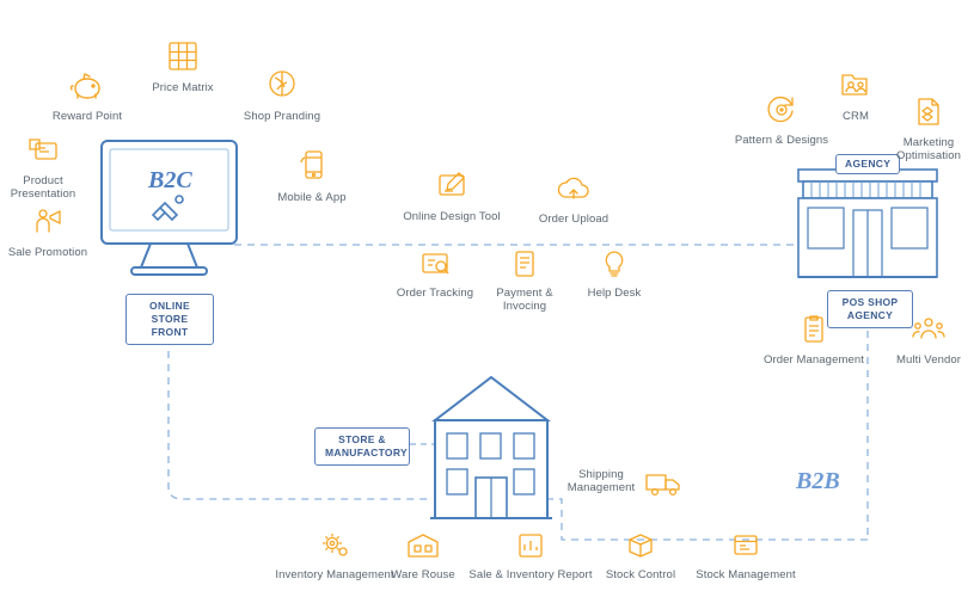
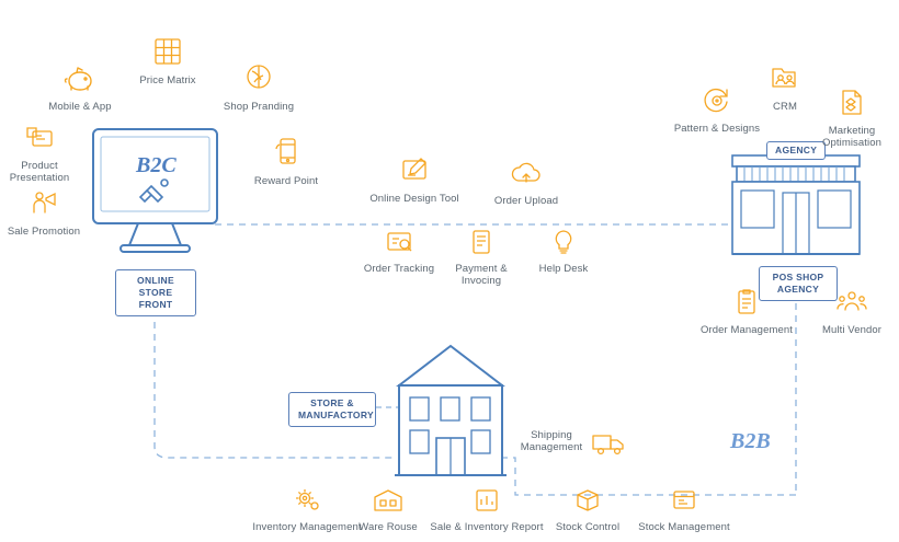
  B2C
  AGENCY
  ONLINE
  STORE FRONT
  POS SHOP
  AGENCY
  STORE &
  MANUFACTORY
  B2B
- Reward Point
+ Mobile & App
  Price Matrix
  Shop Pranding
  Product
  Presentation
  Sale Promotion
- Mobile & App
+ Reward Point
  Online Design Tool
  Order Upload
  Order Tracking
  Payment & Invocing
  Help Desk
  Pattern & Designs
  CRM
  Marketing Optimisation
  Order Management
  Multi Vendor
  Shipping
  Management
  Inventory Management
  Ware Rouse
  Sale & Inventory Report
  Stock Control
  Stock Management
